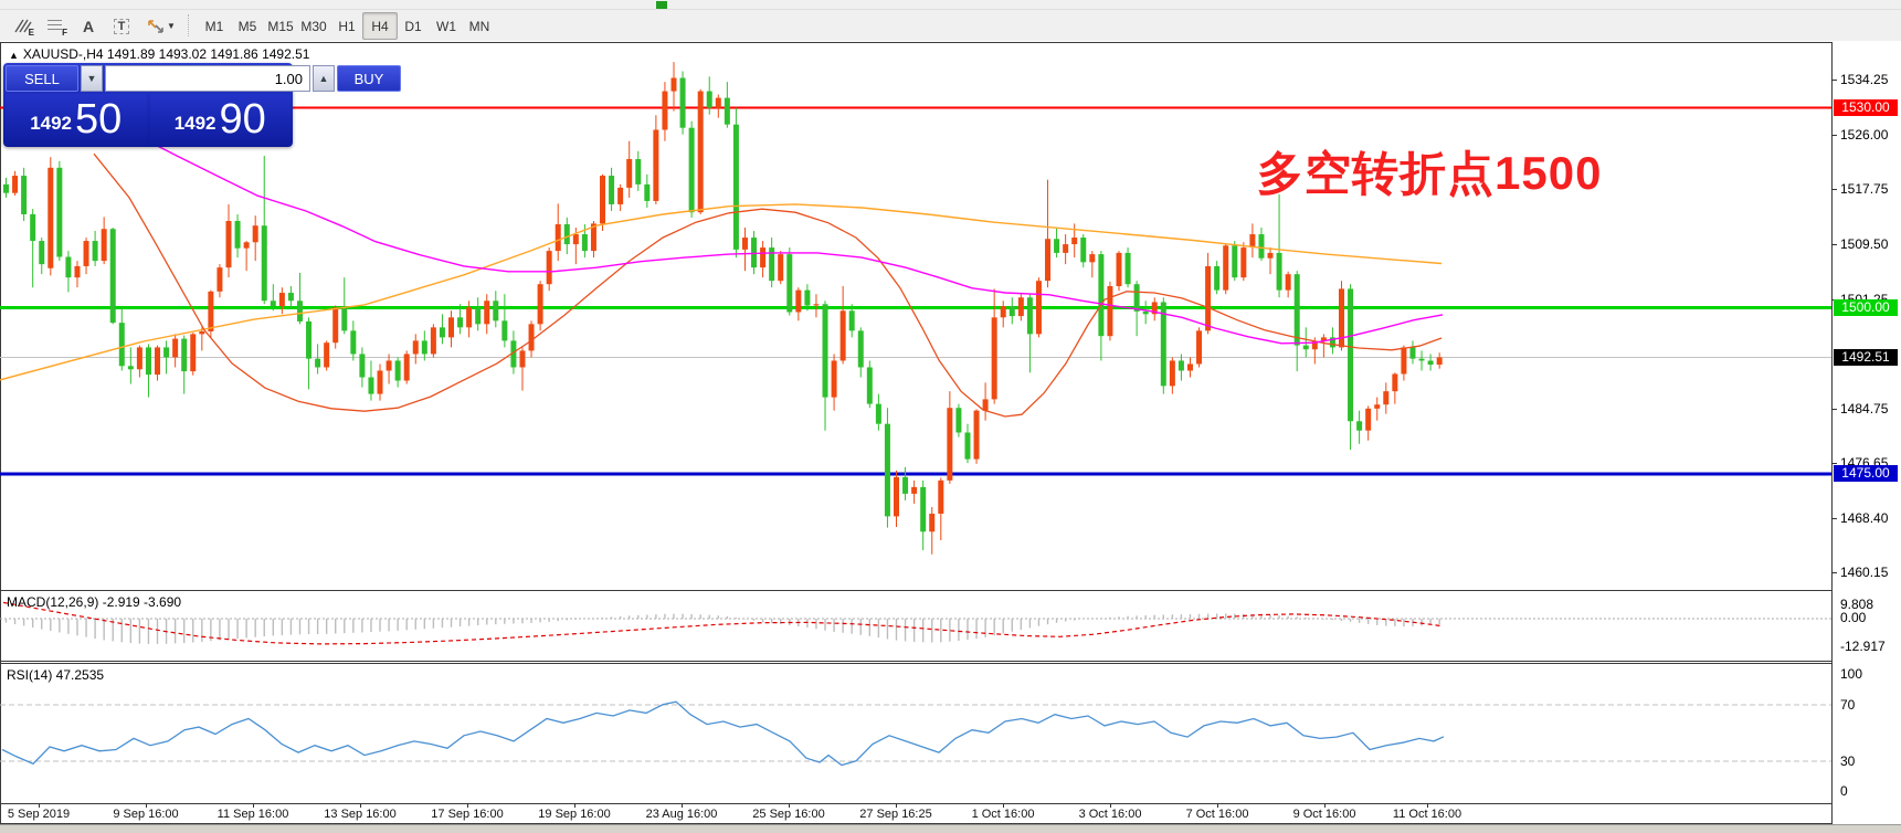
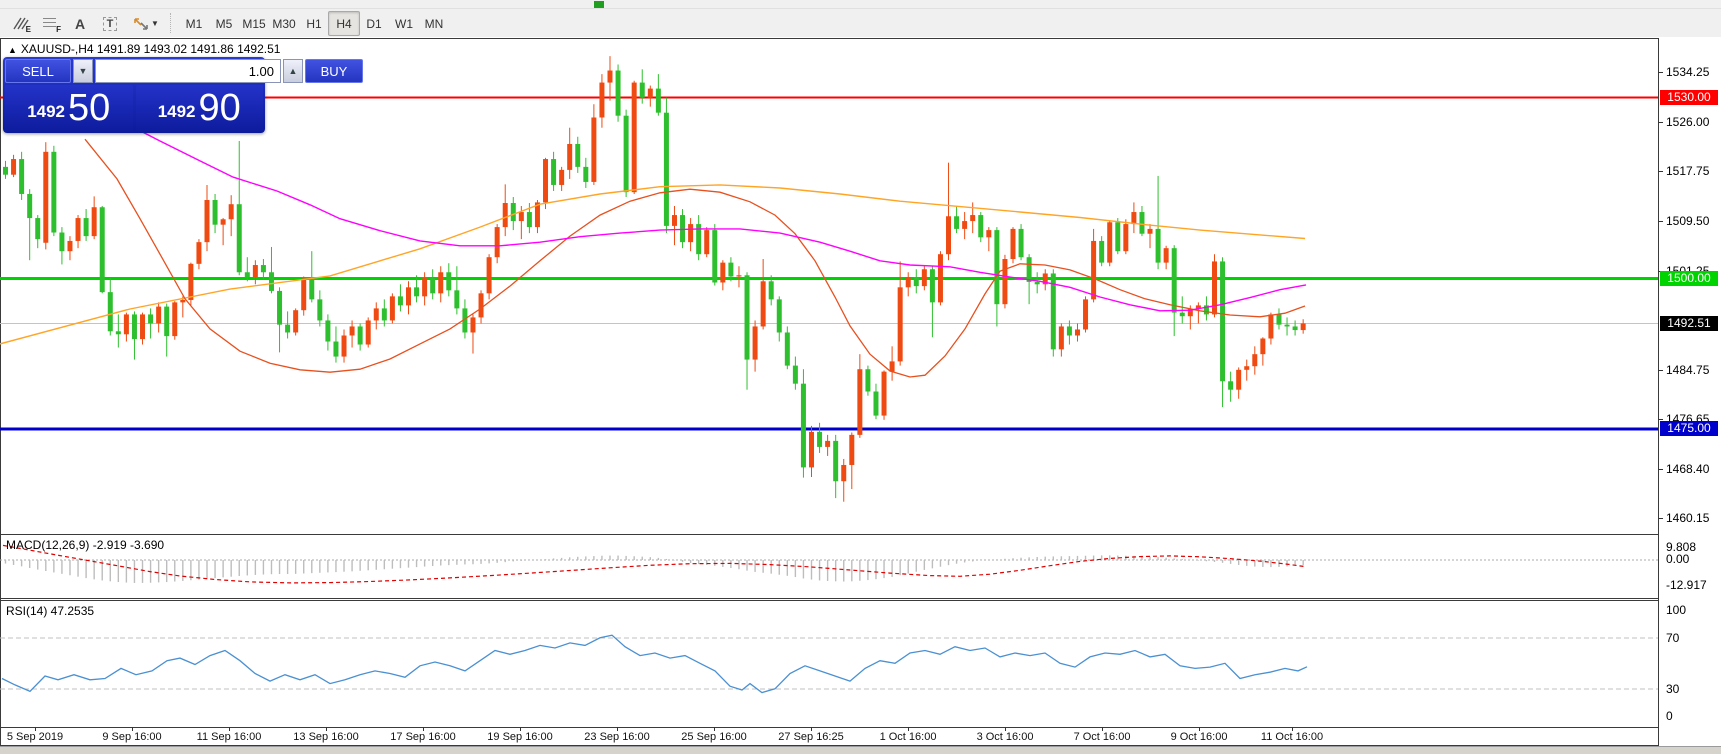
  E
  F
  A
  T
  ▼
  M1
  M5
  M15
  M30
  H1
  H4
  D1
  W1
  MN
  ▲ XAUUSD-,H4 1491.89 1493.02 1491.86 1492.51
  MACD(12,26,9) -2.919 -3.690
  RSI(14) 47.2535
- 多空转折点1500
  SELL
  ▼
  1.00
  ▲
  BUY
  1492
  50
  1492
  90
  1534.25
  1526.00
  1517.75
  1509.50
  1484.75
  1476.65
  1468.40
  1460.15
  1530.00
  1500.00
  1492.51
  1475.00
  9.808
  0.00
  -12.917
  100
  70
  30
  0
  5 Sep 2019
  9 Sep 16:00
  11 Sep 16:00
  13 Sep 16:00
  17 Sep 16:00
  19 Sep 16:00
- 23 Aug 16:00
+ 23 Sep 16:00
  25 Sep 16:00
  27 Sep 16:25
  1 Oct 16:00
  3 Oct 16:00
  7 Oct 16:00
  9 Oct 16:00
  11 Oct 16:00
